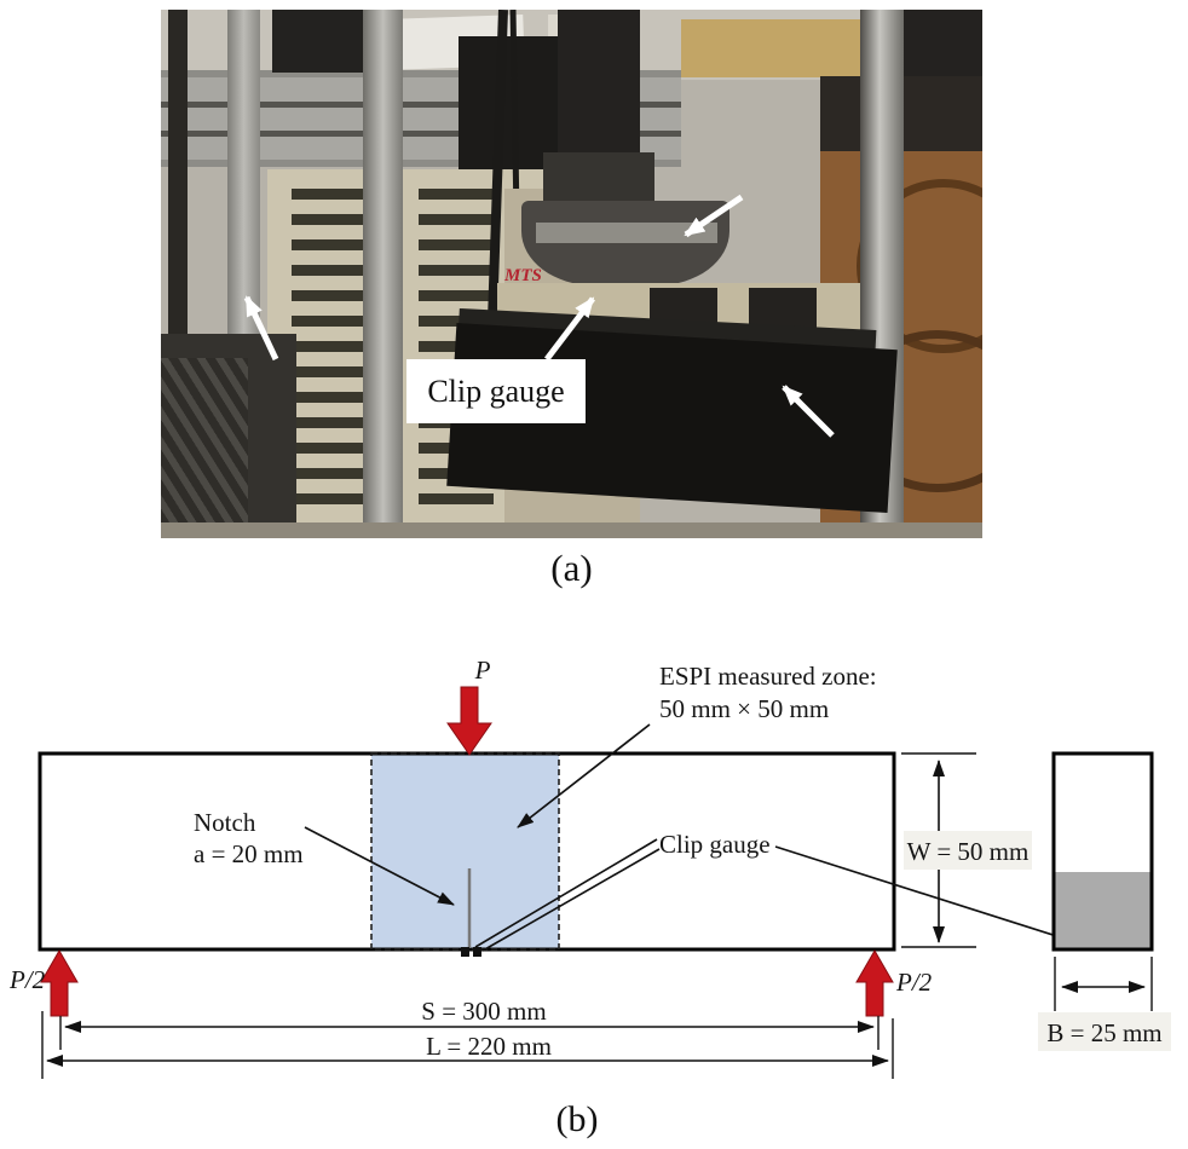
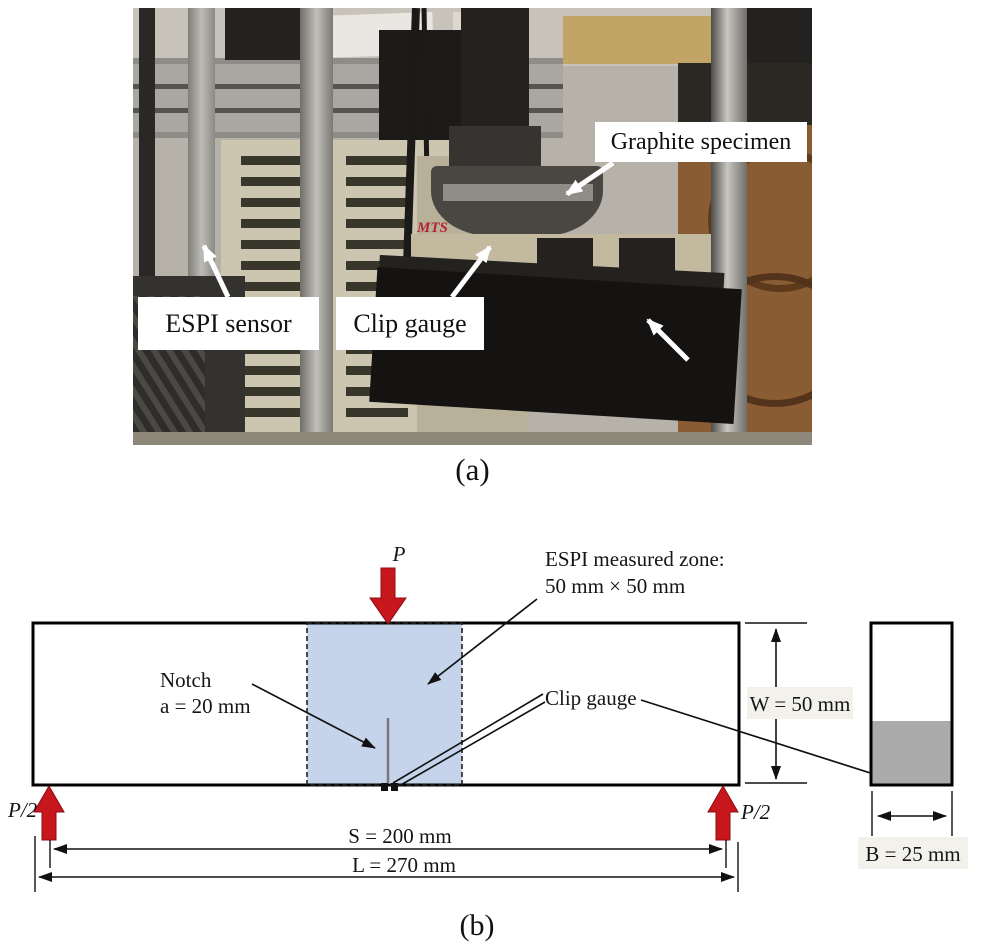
  MTS
+ Graphite specimen
+ ESPI sensor
  Clip gauge
  (a)
  P
  P/2
  P/2
  ESPI measured zone:
  50 mm × 50 mm
  Notch
  a = 20 mm
  Clip gauge
  W = 50 mm
  B = 25 mm
- S = 300 mm
+ S = 200 mm
- L = 220 mm
+ L = 270 mm
  (b)
